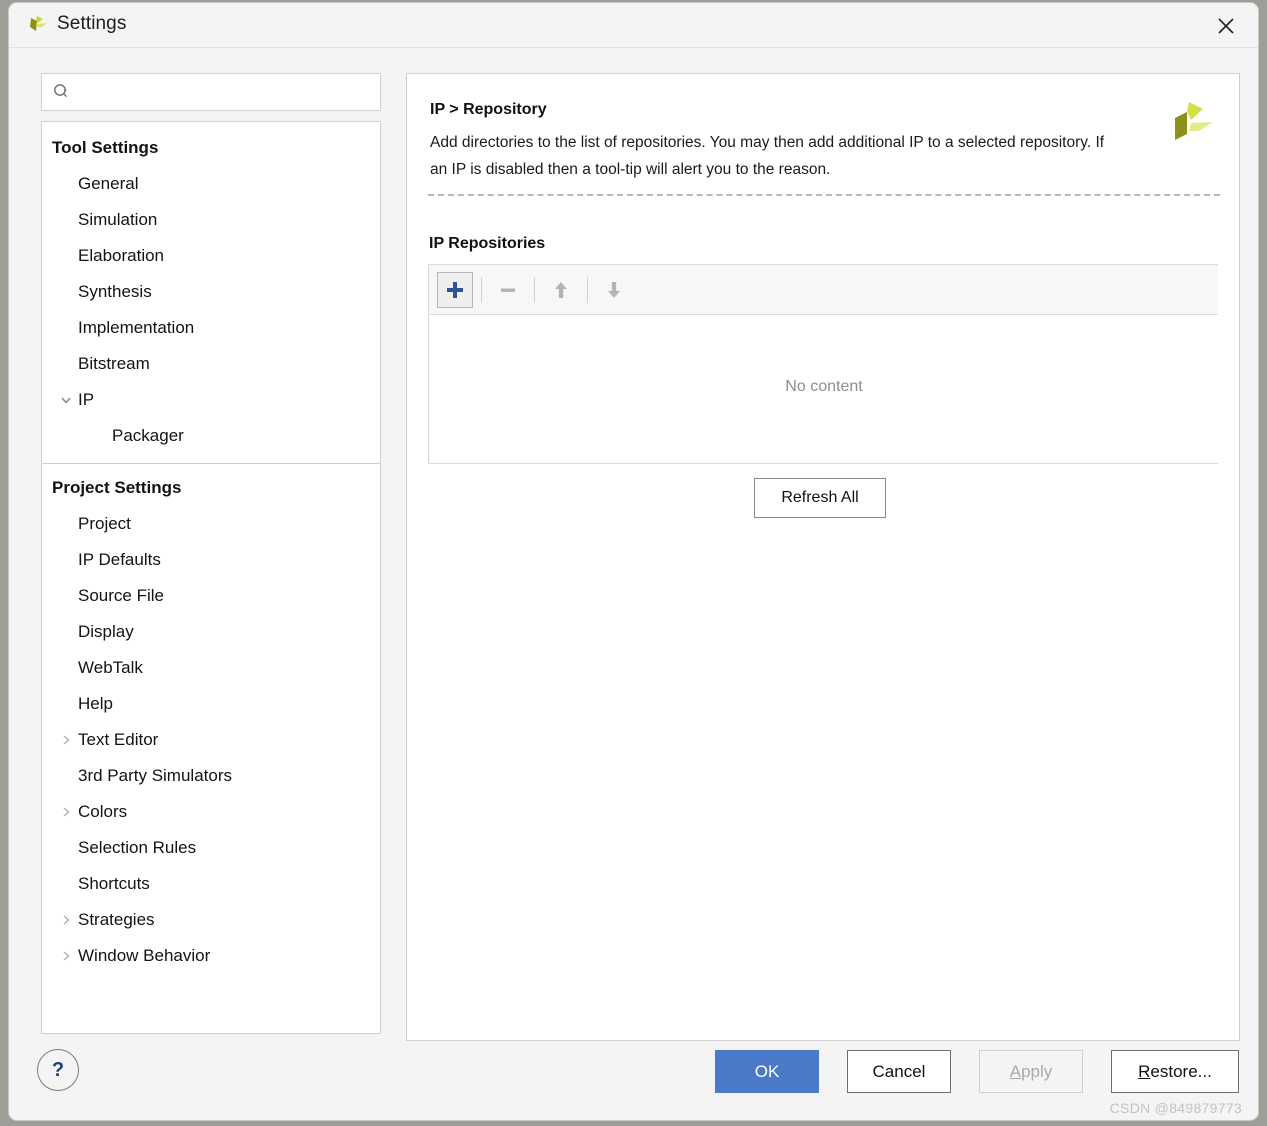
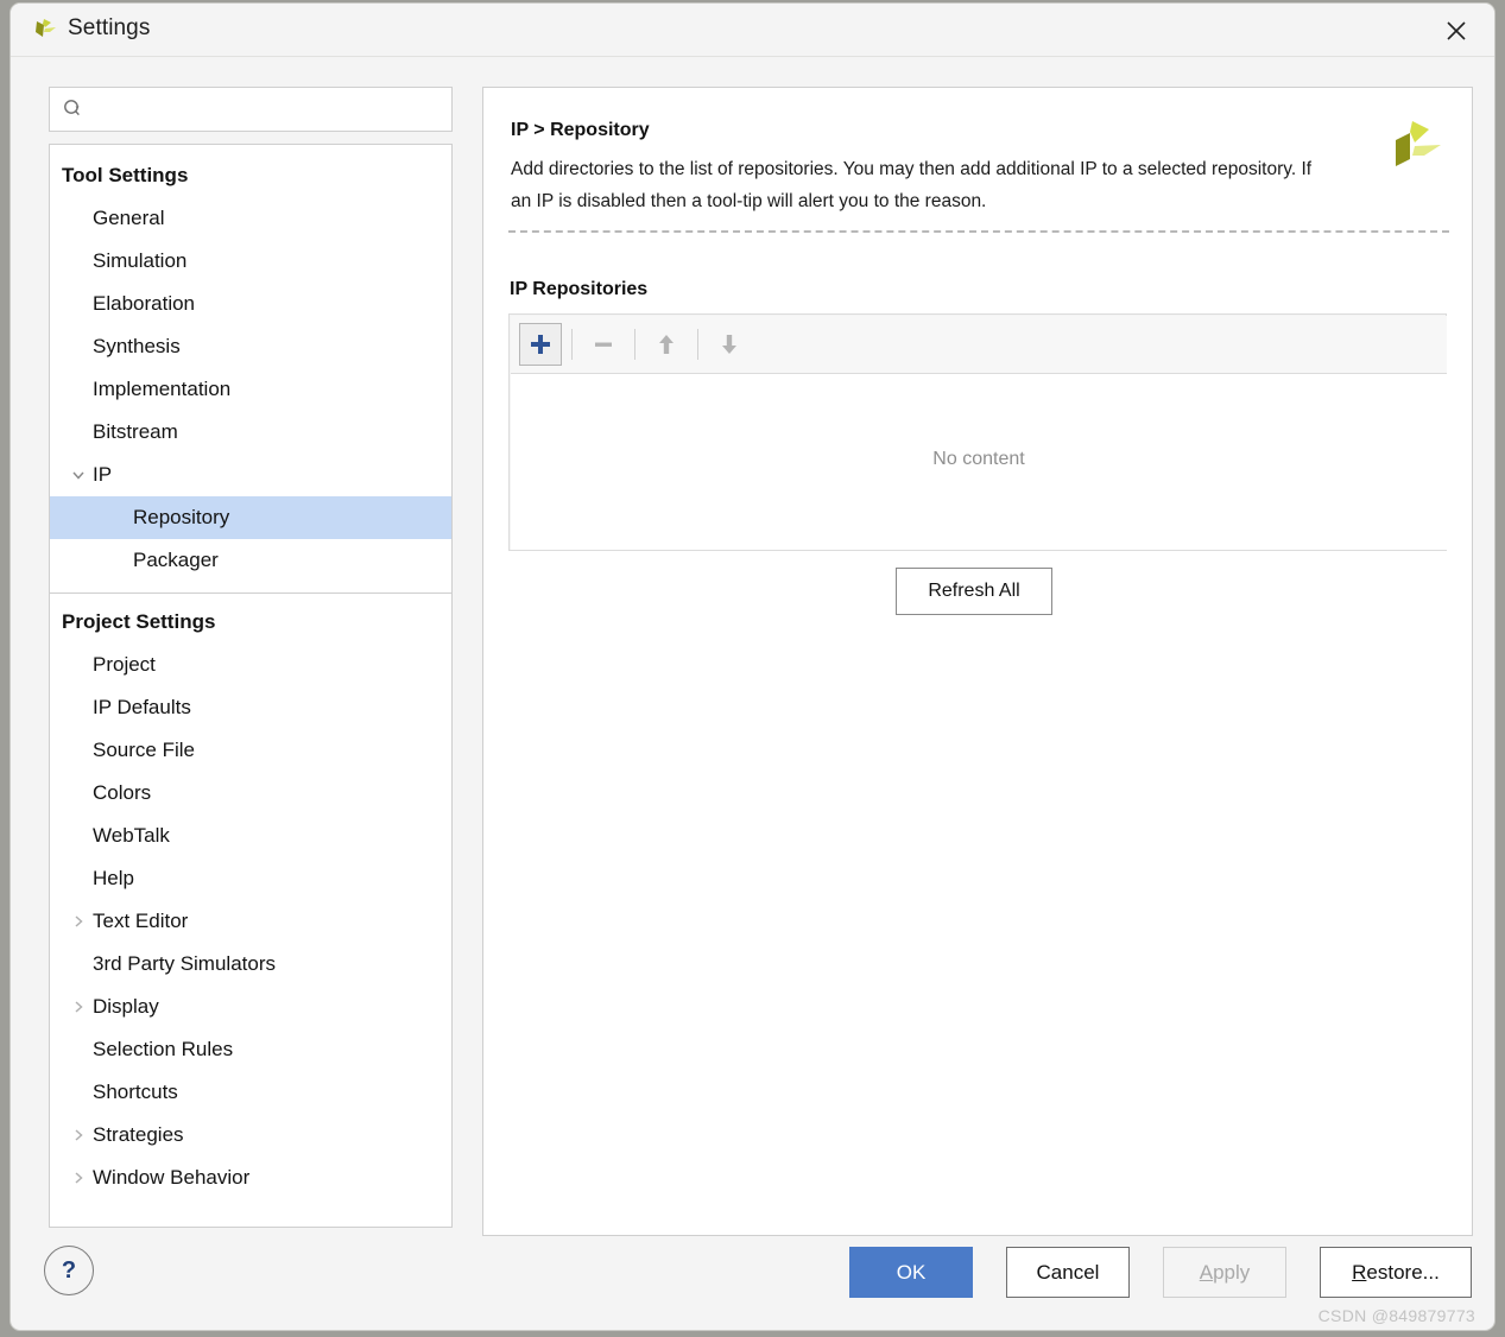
  Settings
  Tool Settings
  General
  Simulation
  Elaboration
  Synthesis
  Implementation
  Bitstream
  IP
+ Repository
  Packager
  Project Settings
  Project
  IP Defaults
  Source File
- Display
+ Colors
  WebTalk
  Help
  Text Editor
  3rd Party Simulators
- Colors
+ Display
  Selection Rules
  Shortcuts
  Strategies
  Window Behavior
  IP > Repository
  Add directories to the list of repositories. You may then add additional IP to a selected repository. If an IP is disabled then a tool-tip will alert you to the reason.
  IP Repositories
  No content
  Refresh All
  ?
  OK
  Cancel
  A
  pply
  R
  estore...
  CSDN @849879773
